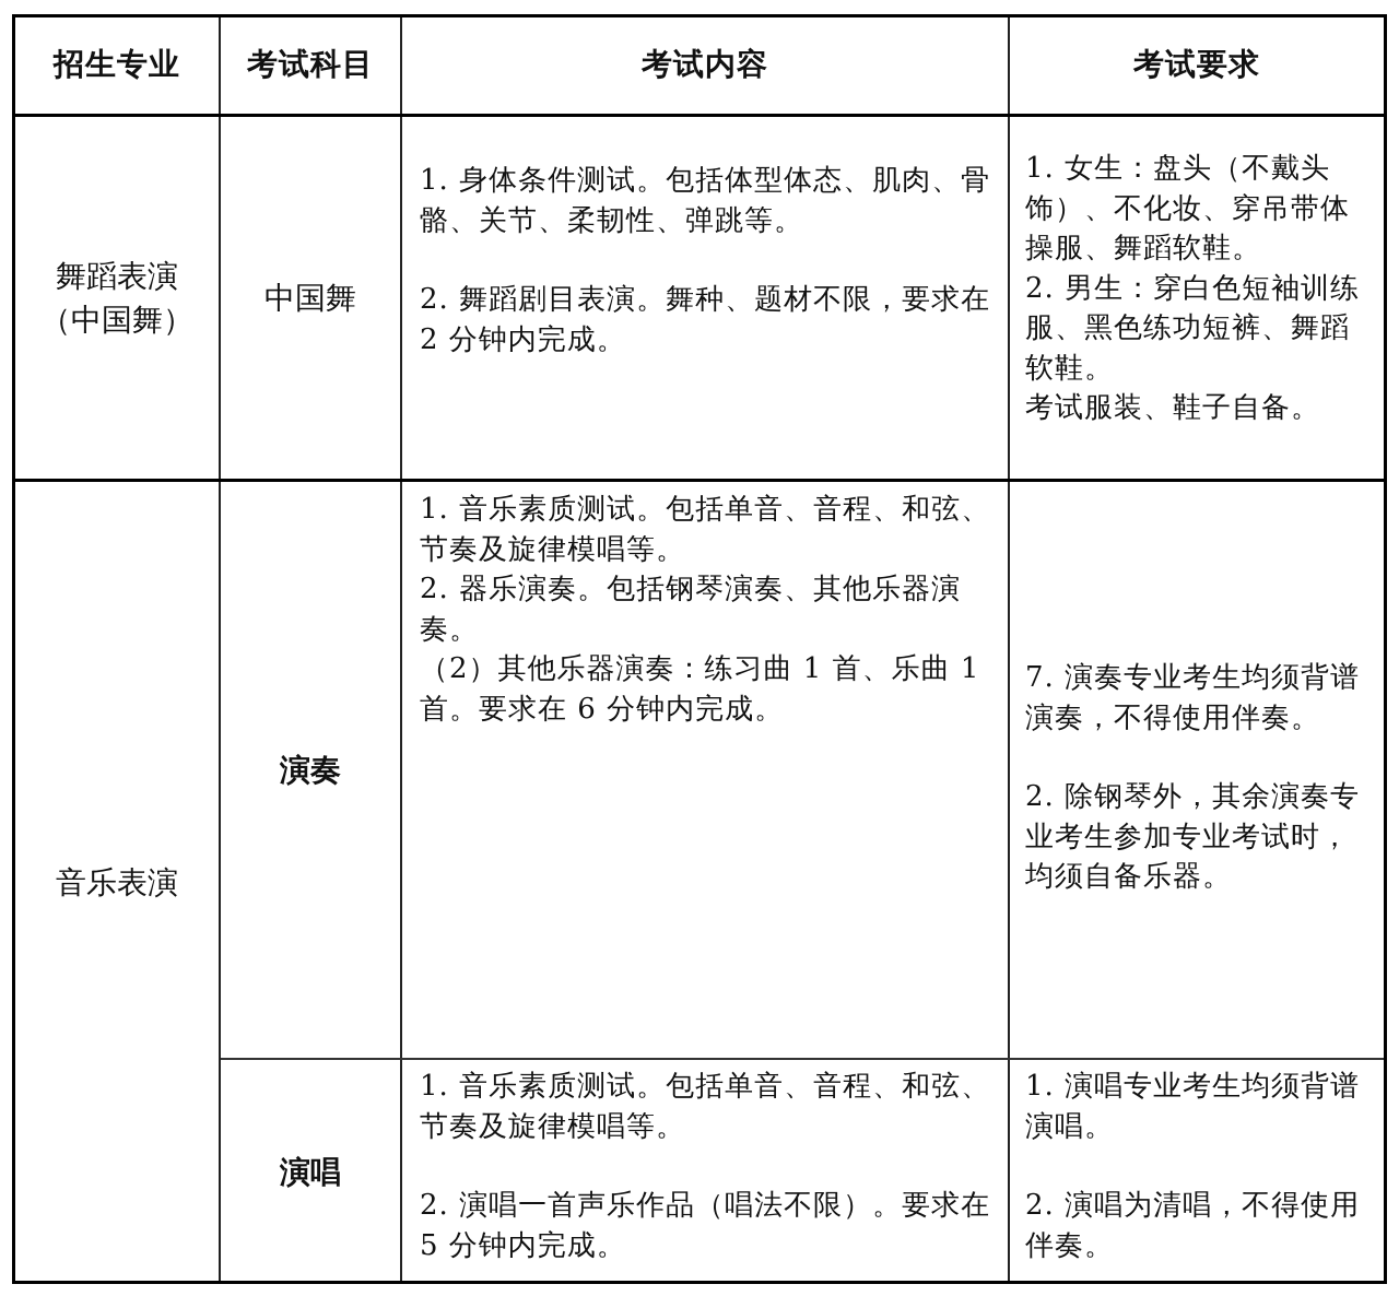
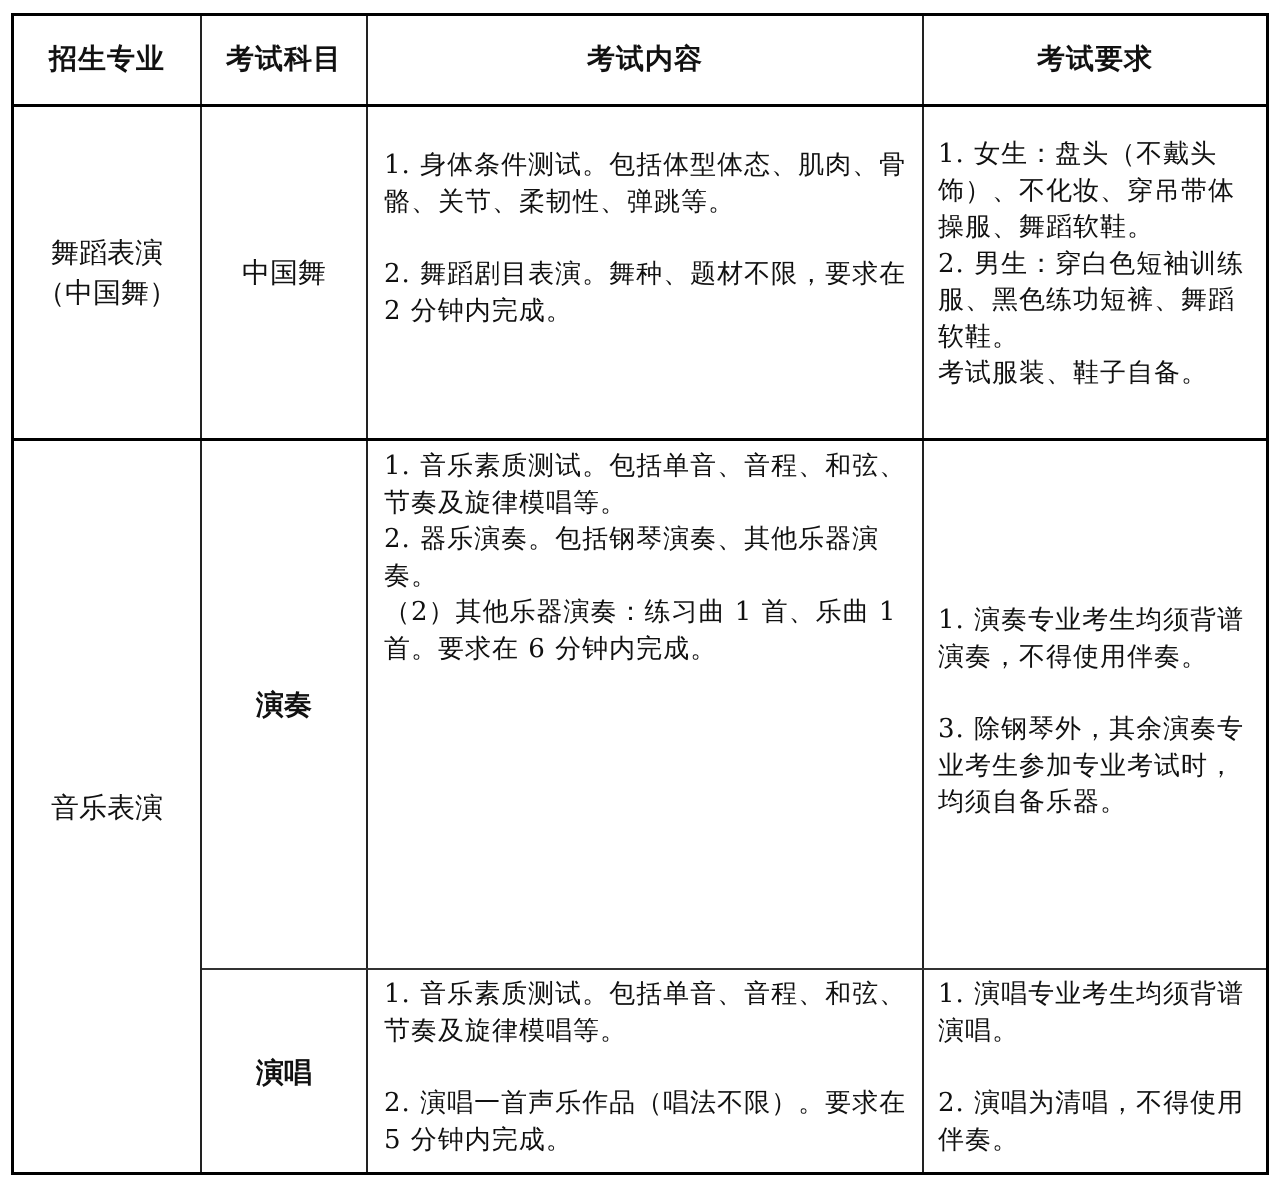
  招生专业
  考试科目
  考试内容
  考试要求
  舞蹈表演
  （中国舞）
  中国舞
  1. 身体条件测试。包括体型体态、肌肉、骨骼、关节、柔韧性、弹跳等。
  2. 舞蹈剧目表演。舞种、题材不限，要求在 2 分钟内完成。
  1. 女生：盘头（不戴头饰）、不化妆、穿吊带体操服、舞蹈软鞋。
  2. 男生：穿白色短袖训练服、黑色练功短裤、舞蹈软鞋。
  考试服装、鞋子自备。
  音乐表演
  演奏
  1. 音乐素质测试。包括单音、音程、和弦、节奏及旋律模唱等。
  2. 器乐演奏。包括钢琴演奏、其他乐器演奏。
  （2）其他乐器演奏：练习曲 1 首、乐曲 1 首。要求在 6 分钟内完成。
- 7. 演奏专业考生均须背谱演奏，不得使用伴奏。
+ 1. 演奏专业考生均须背谱演奏，不得使用伴奏。
- 2. 除钢琴外，其余演奏专业考生参加专业考试时，均须自备乐器。
+ 3. 除钢琴外，其余演奏专业考生参加专业考试时，均须自备乐器。
  演唱
  1. 音乐素质测试。包括单音、音程、和弦、节奏及旋律模唱等。
  2. 演唱一首声乐作品（唱法不限）。要求在 5 分钟内完成。
  1. 演唱专业考生均须背谱演唱。
  2. 演唱为清唱，不得使用伴奏。
